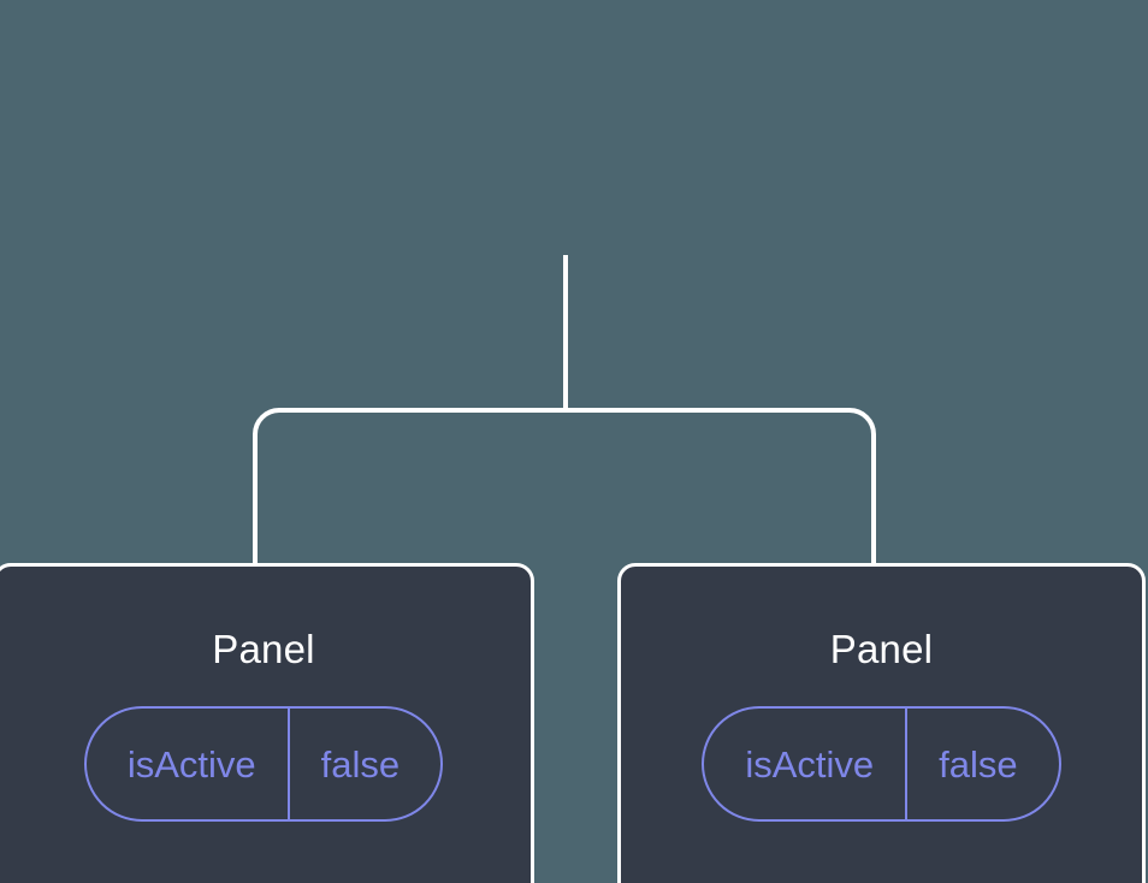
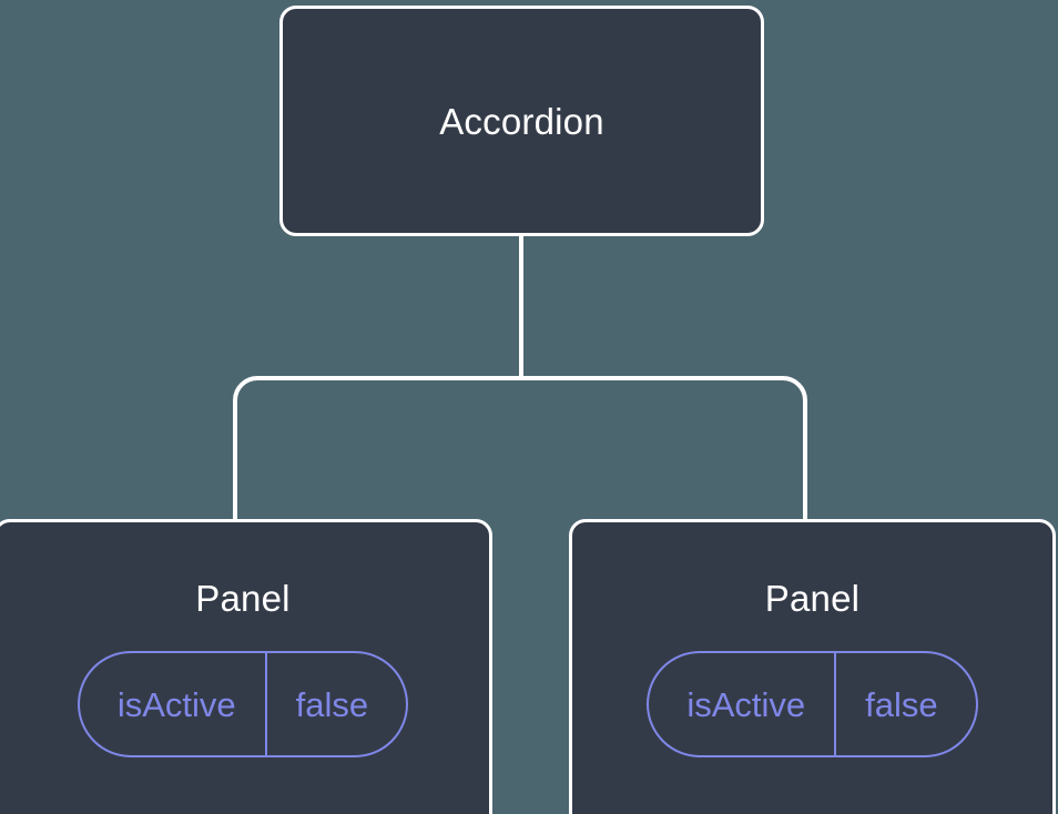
+ Accordion
  Panel
  isActive
  false
  Panel
  isActive
  false
